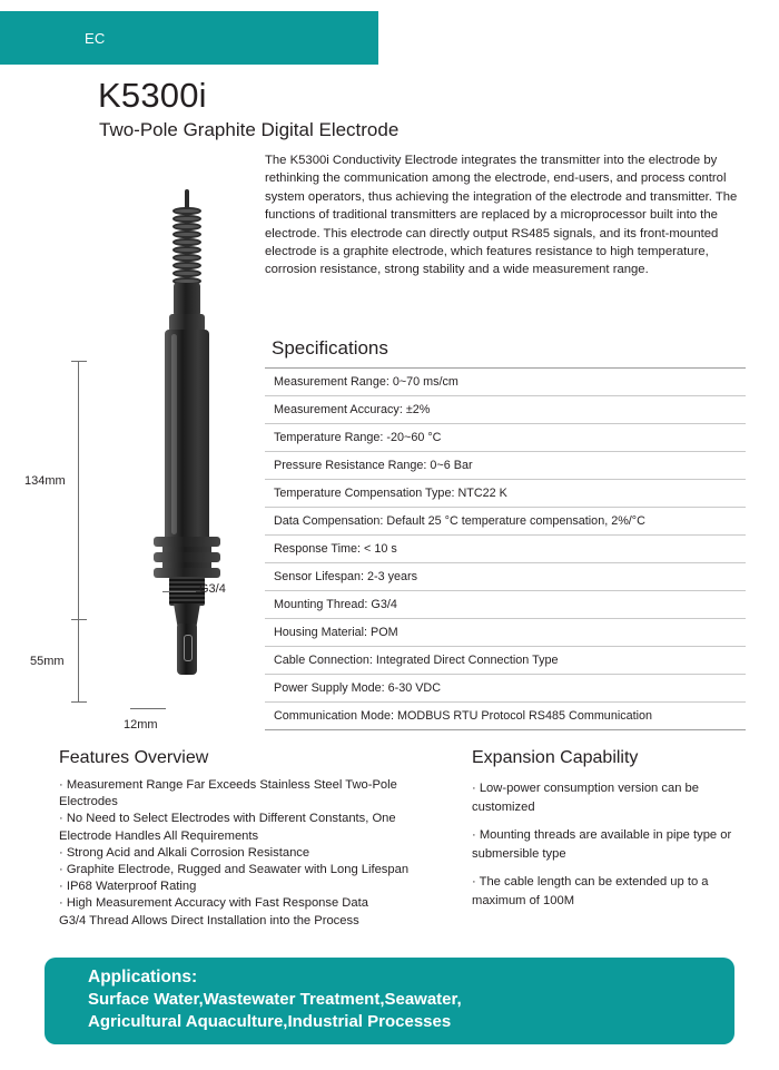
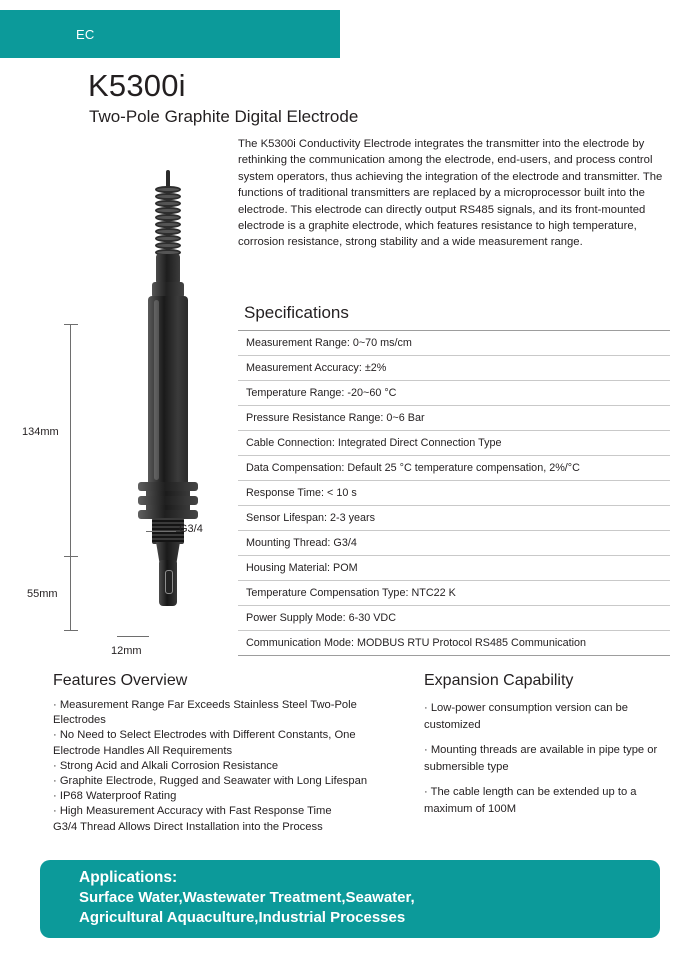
  EC
  K5300i
  Two-Pole Graphite Digital Electrode
  The K5300i Conductivity Electrode integrates the transmitter into the electrode by rethinking the communication among the electrode, end-users, and process control system operators, thus achieving the integration of the electrode and transmitter. The functions of traditional transmitters are replaced by a microprocessor built into the electrode. This electrode can directly output RS485 signals, and its front-mounted electrode is a graphite electrode, which features resistance to high temperature, corrosion resistance, strong stability and a wide measurement range.
  134mm
  55mm
  12mm
  G3/4
  Specifications
  Measurement Range: 0~70 ms/cm
  Measurement Accuracy: ±2%
  Temperature Range: -20~60 °C
  Pressure Resistance Range: 0~6 Bar
- Temperature Compensation Type: NTC22 K
+ Cable Connection: Integrated Direct Connection Type
  Data Compensation: Default 25 °C temperature compensation, 2%/°C
  Response Time: < 10 s
  Sensor Lifespan: 2-3 years
  Mounting Thread: G3/4
  Housing Material: POM
- Cable Connection: Integrated Direct Connection Type
+ Temperature Compensation Type: NTC22 K
  Power Supply Mode: 6-30 VDC
  Communication Mode: MODBUS RTU Protocol RS485 Communication
  Features Overview
  · Measurement Range Far Exceeds Stainless Steel Two-Pole Electrodes
  · No Need to Select Electrodes with Different Constants, One Electrode Handles All Requirements
  · Strong Acid and Alkali Corrosion Resistance
  · Graphite Electrode, Rugged and Seawater with Long Lifespan
  · IP68 Waterproof Rating
- · High Measurement Accuracy with Fast Response Data
+ · High Measurement Accuracy with Fast Response Time
  G3/4 Thread Allows Direct Installation into the Process
  Expansion Capability
  · Low-power consumption version can be customized
  · Mounting threads are available in pipe type or submersible type
  · The cable length can be extended up to a maximum of 100M
  Applications:
  Surface Water,Wastewater Treatment,Seawater,
  Agricultural Aquaculture,Industrial Processes
